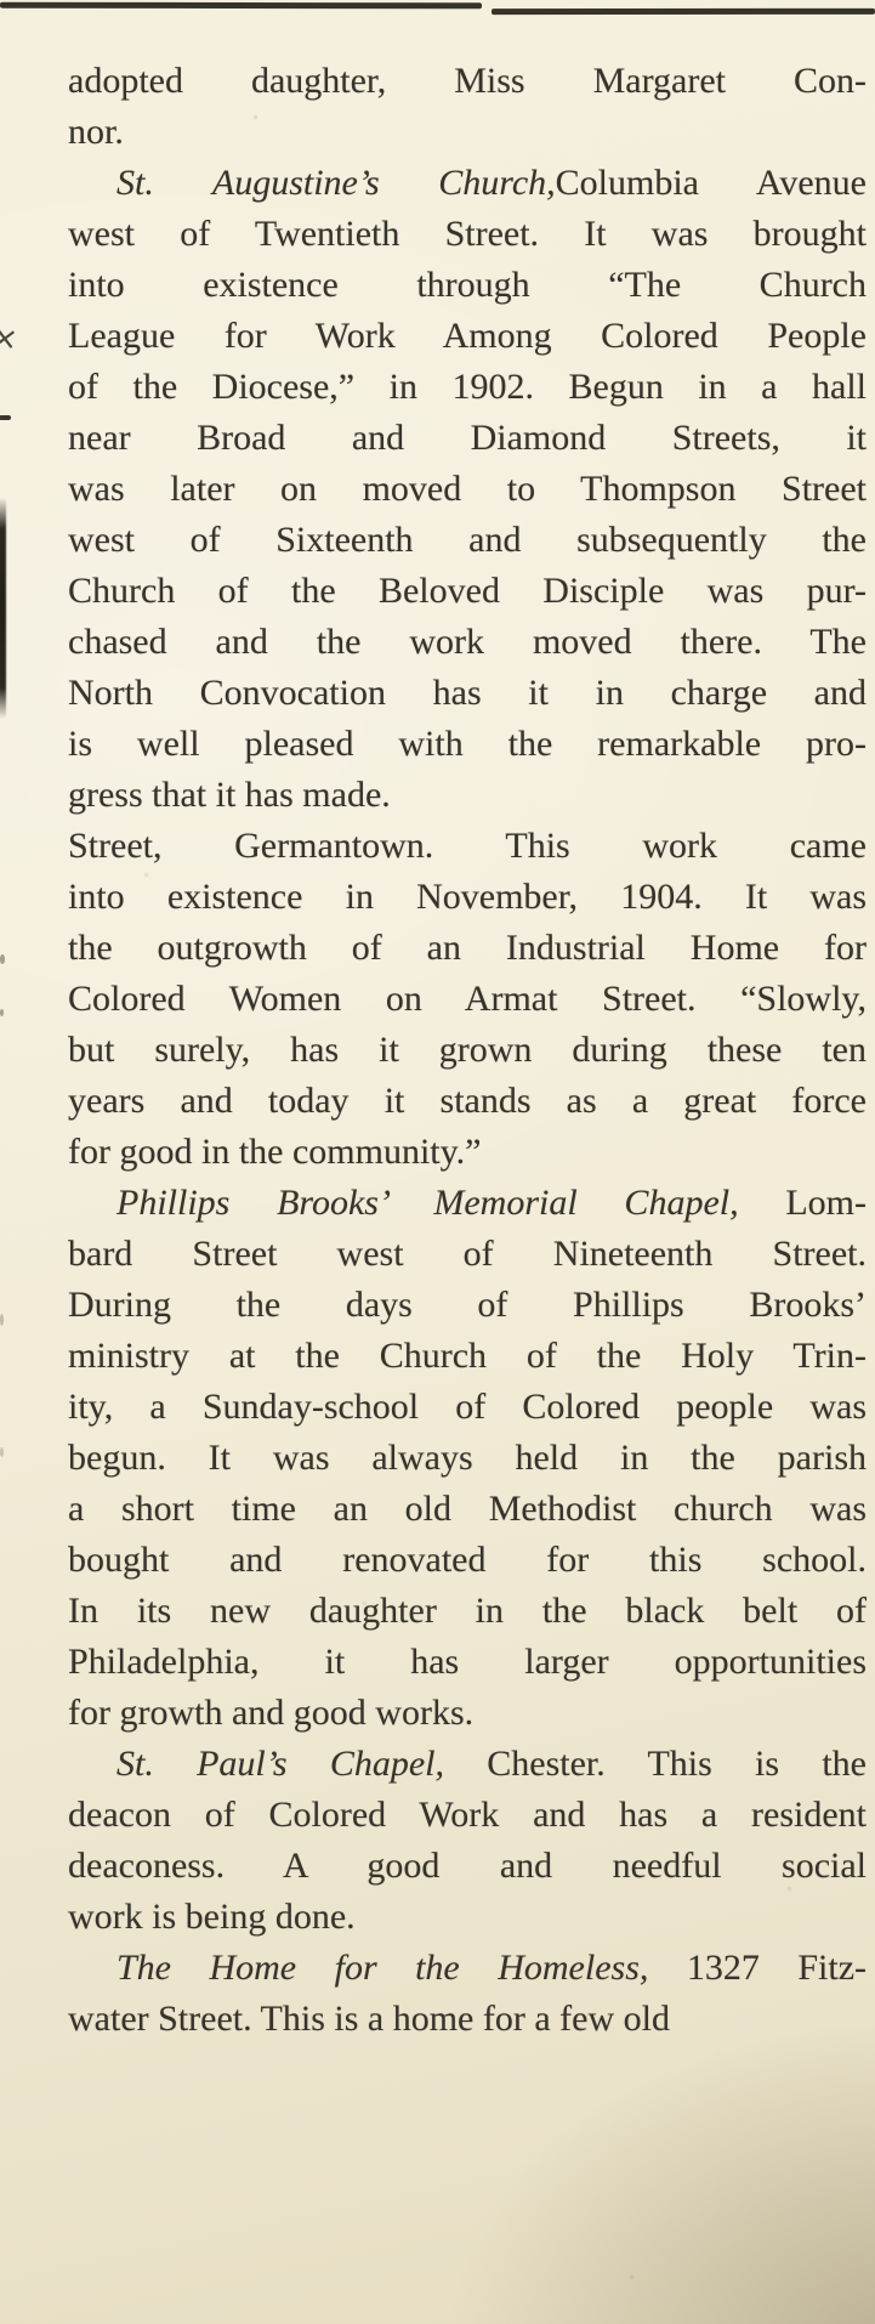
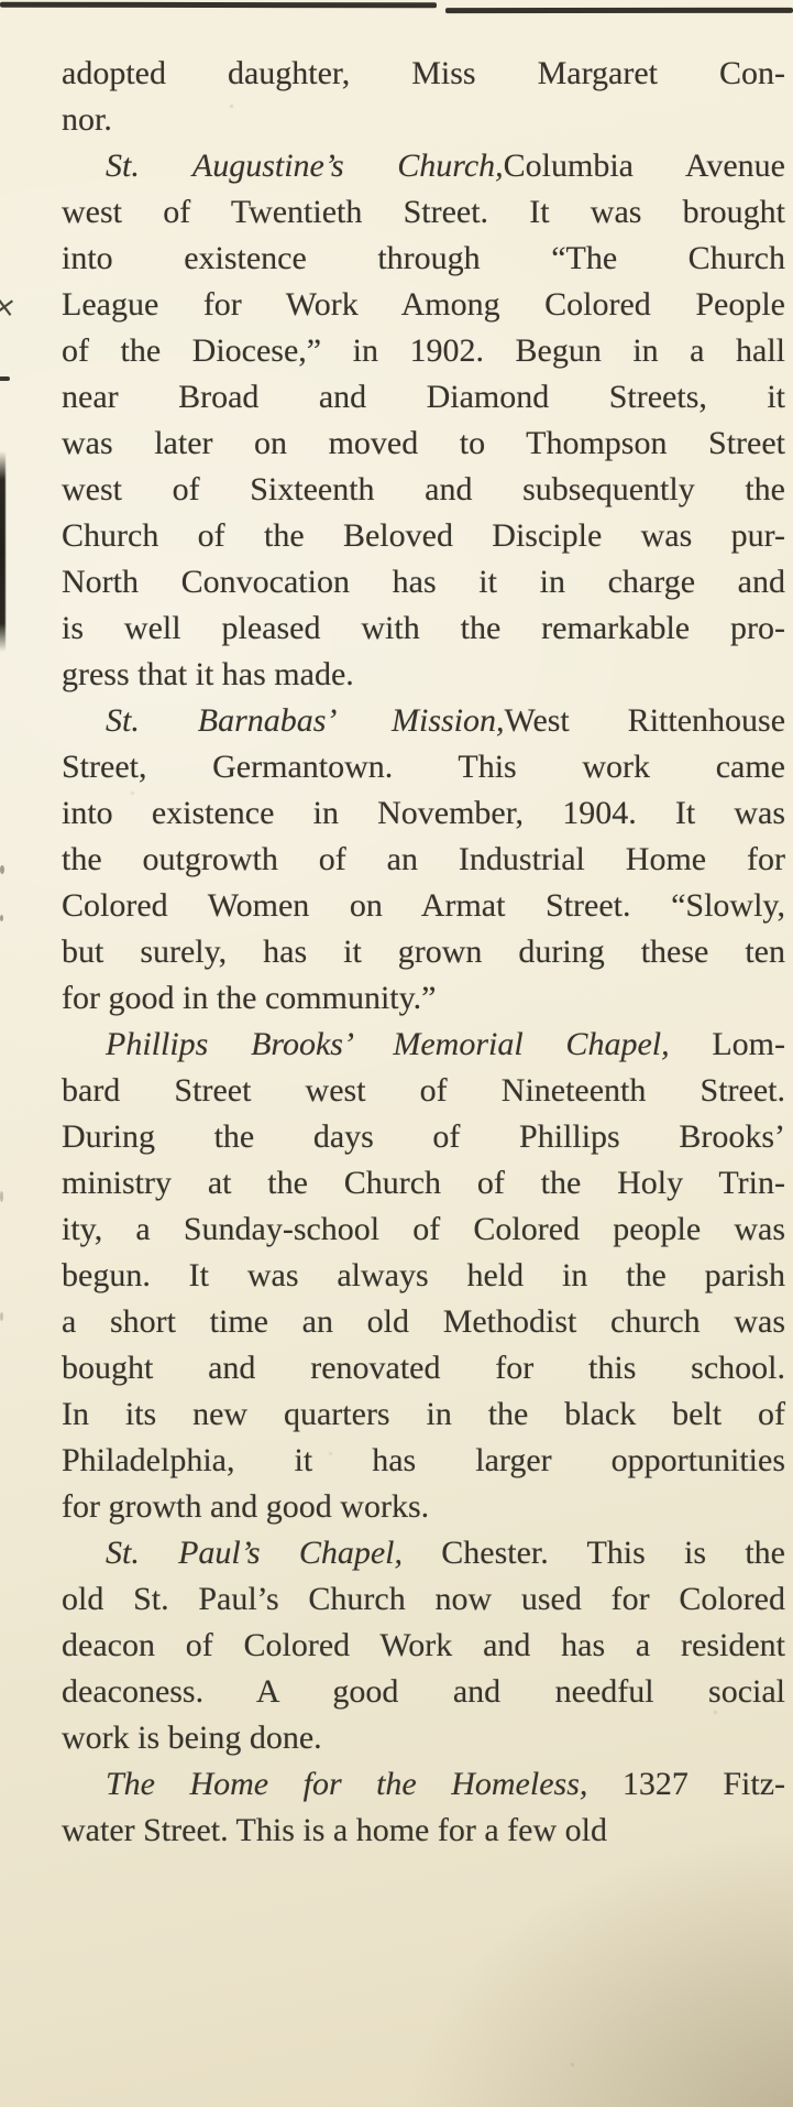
  adopted daughter, Miss Margaret Con-
  nor.
  St. Augustine’s Church,Columbia Avenue
  west of Twentieth Street. It was brought
  into existence through “The Church
  League for Work Among Colored People
  of the Diocese,” in 1902. Begun in a hall
  near Broad and Diamond Streets, it
  was later on moved to Thompson Street
  west of Sixteenth and subsequently the
  Church of the Beloved Disciple was pur-
- chased and the work moved there. The
  North Convocation has it in charge and
  is well pleased with the remarkable pro-
  gress that it has made.
+ St. Barnabas’ Mission,West Rittenhouse
  Street, Germantown. This work came
  into existence in November, 1904. It was
  the outgrowth of an Industrial Home for
  Colored Women on Armat Street. “Slowly,
  but surely, has it grown during these ten
- years and today it stands as a great force
  for good in the community.”
  Phillips Brooks’ Memorial Chapel, Lom-
  bard Street west of Nineteenth Street.
  During the days of Phillips Brooks’
  ministry at the Church of the Holy Trin-
  ity, a Sunday-school of Colored people was
  begun. It was always held in the parish
  a short time an old Methodist church was
  bought and renovated for this school.
- In its new daughter in the black belt of
+ In its new quarters in the black belt of
  Philadelphia, it has larger opportunities
  for growth and good works.
  St. Paul’s Chapel, Chester. This is the
+ old St. Paul’s Church now used for Colored
  deacon of Colored Work and has a resident
  deaconess. A good and needful social
  work is being done.
  The Home for the Homeless, 1327 Fitz-
  water Street. This is a home for a few old
